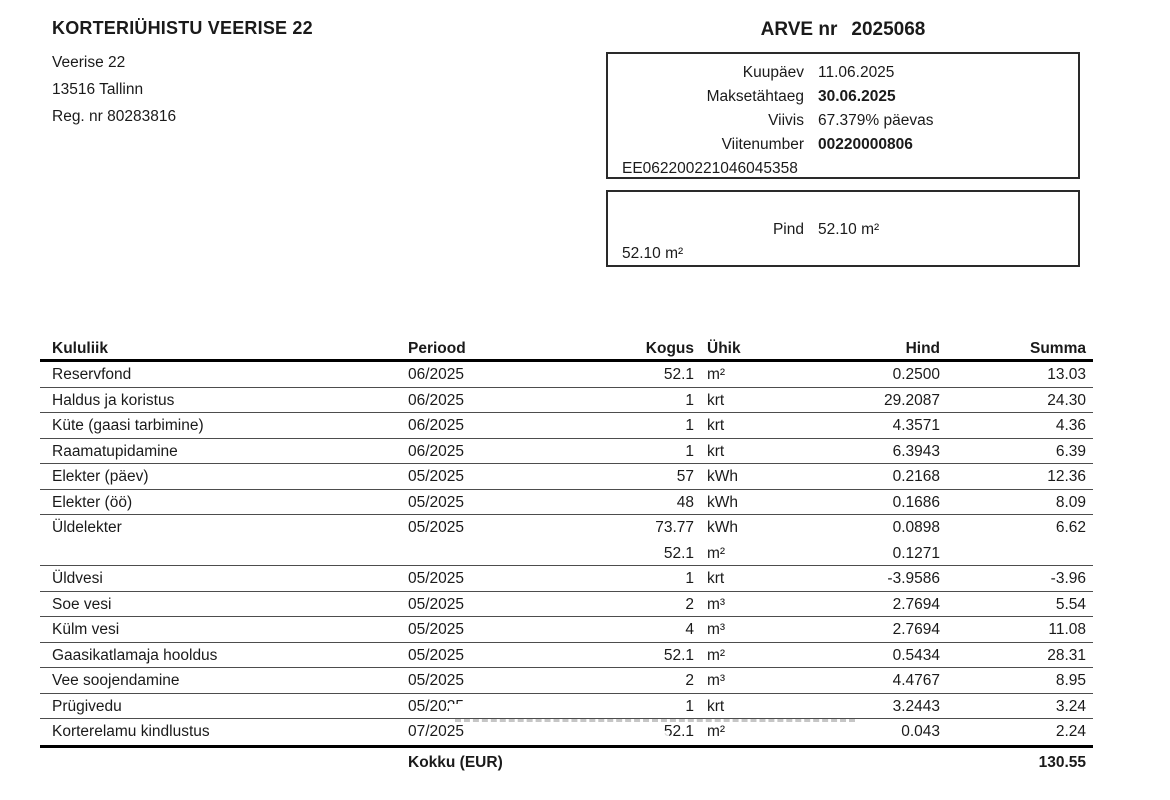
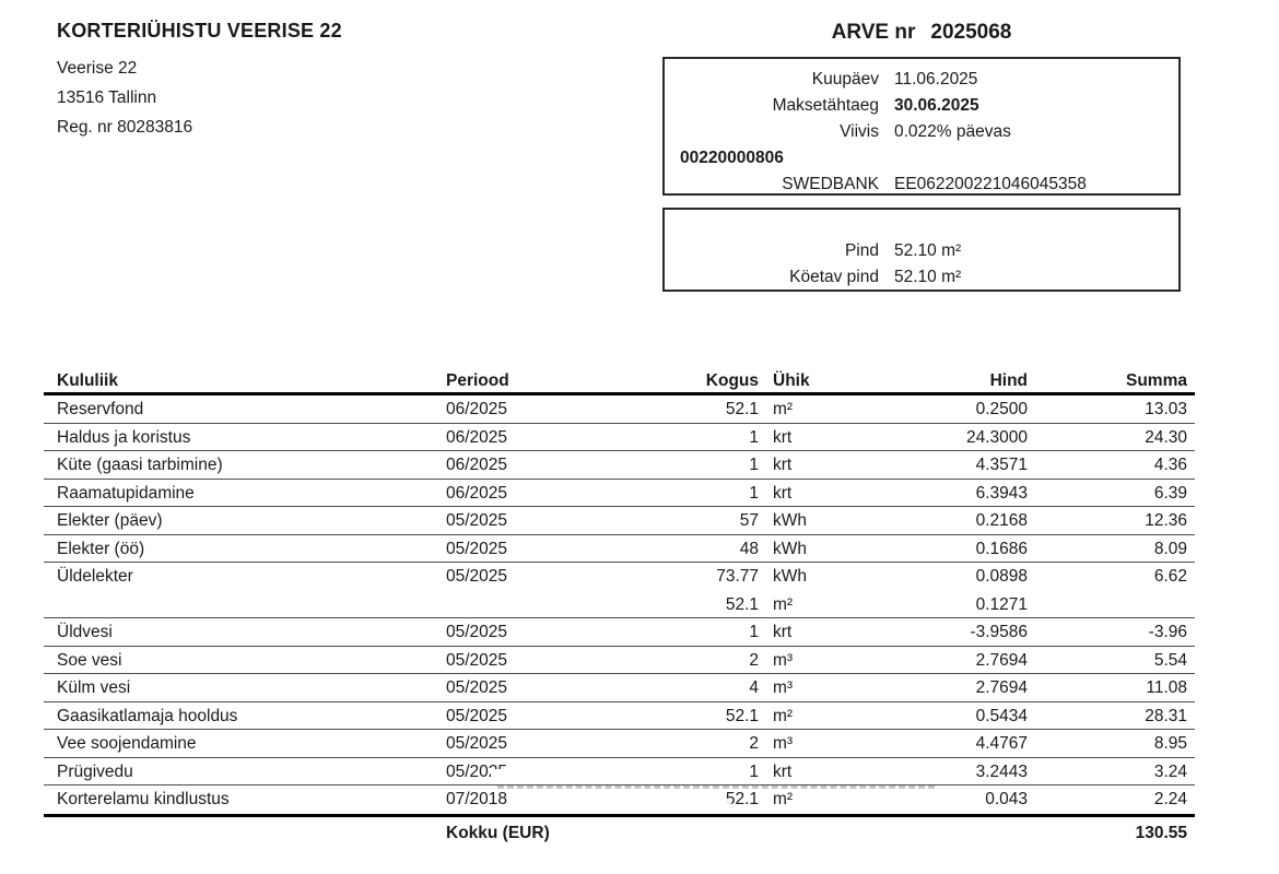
  KORTERIÜHISTU VEERISE 22
  Veerise 22
  13516 Tallinn
  Reg. nr 80283816
  ARVE nr 2025068
  Kuupäev
  11.06.2025
  Maksetähtaeg
  30.06.2025
  Viivis
- 67.379% päevas
+ 0.022% päevas
- Viitenumber
  00220000806
+ SWEDBANK
  EE062200221046045358
  Pind
  52.10 m²
+ Köetav pind
  52.10 m²
  Kululiik
  Periood
  Kogus
  Ühik
  Hind
  Summa
  Reservfond
  06/2025
  52.1
  m²
  0.2500
  13.03
  Haldus ja koristus
  06/2025
  1
  krt
- 29.2087
+ 24.3000
  24.30
  Küte (gaasi tarbimine)
  06/2025
  1
  krt
  4.3571
  4.36
  Raamatupidamine
  06/2025
  1
  krt
  6.3943
  6.39
  Elekter (päev)
  05/2025
  57
  kWh
  0.2168
  12.36
  Elekter (öö)
  05/2025
  48
  kWh
  0.1686
  8.09
  Üldelekter
  05/2025
  73.77
  kWh
  0.0898
  6.62
  52.1
  m²
  0.1271
  Üldvesi
  05/2025
  1
  krt
  -3.9586
  -3.96
  Soe vesi
  05/2025
  2
  m³
  2.7694
  5.54
  Külm vesi
  05/2025
  4
  m³
  2.7694
  11.08
  Gaasikatlamaja hooldus
  05/2025
  52.1
  m²
  0.5434
  28.31
  Vee soojendamine
  05/2025
  2
  m³
  4.4767
  8.95
  Prügivedu
  05/20
  1
  krt
  3.2443
  3.24
  Korterelamu kindlustus
- 07/2025
+ 07/2018
  52.1
  m²
  0.043
  2.24
  Kokku (EUR)
  130.55
